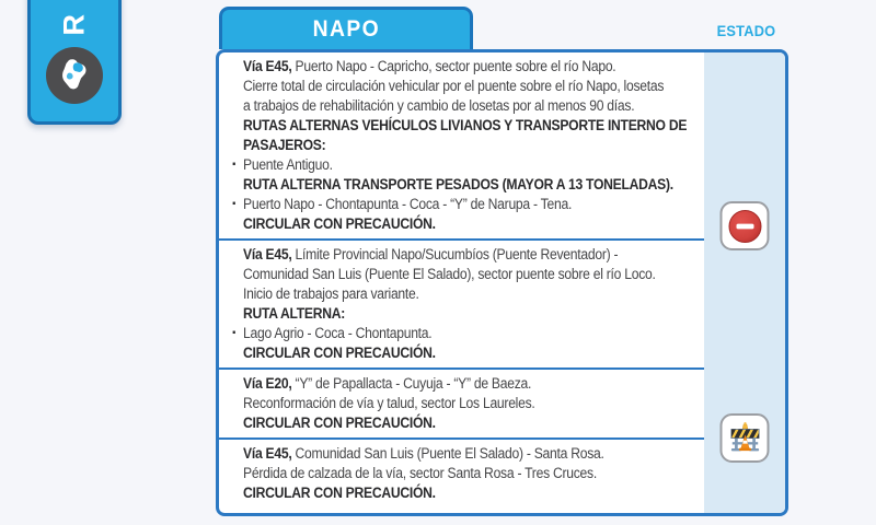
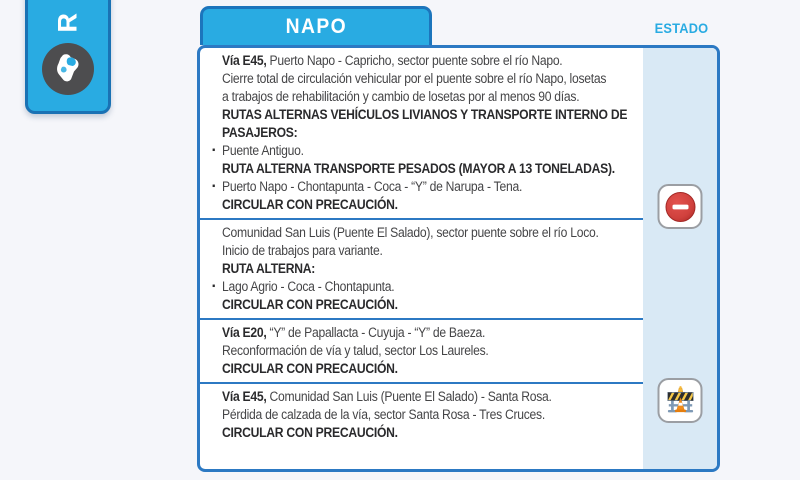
  NAPO
  ESTADO
  Vía E45, Puerto Napo - Capricho, sector puente sobre el río Napo.
  Cierre total de circulación vehicular por el puente sobre el río Napo, losetas
  a trabajos de rehabilitación y cambio de losetas por al menos 90 días.
  RUTAS ALTERNAS VEHÍCULOS LIVIANOS Y TRANSPORTE INTERNO DE
  PASAJEROS:
  ▪
  Puente Antiguo.
  RUTA ALTERNA TRANSPORTE PESADOS (MAYOR A 13 TONELADAS).
  ▪
  Puerto Napo - Chontapunta - Coca - “Y” de Narupa - Tena.
  CIRCULAR CON PRECAUCIÓN.
- Vía E45, Límite Provincial Napo/Sucumbíos (Puente Reventador) -
  Comunidad San Luis (Puente El Salado), sector puente sobre el río Loco.
  Inicio de trabajos para variante.
  RUTA ALTERNA:
  ▪
  Lago Agrio - Coca - Chontapunta.
  CIRCULAR CON PRECAUCIÓN.
  Vía E20, “Y” de Papallacta - Cuyuja - “Y” de Baeza.
  Reconformación de vía y talud, sector Los Laureles.
  CIRCULAR CON PRECAUCIÓN.
  Vía E45, Comunidad San Luis (Puente El Salado) - Santa Rosa.
  Pérdida de calzada de la vía, sector Santa Rosa - Tres Cruces.
  CIRCULAR CON PRECAUCIÓN.
